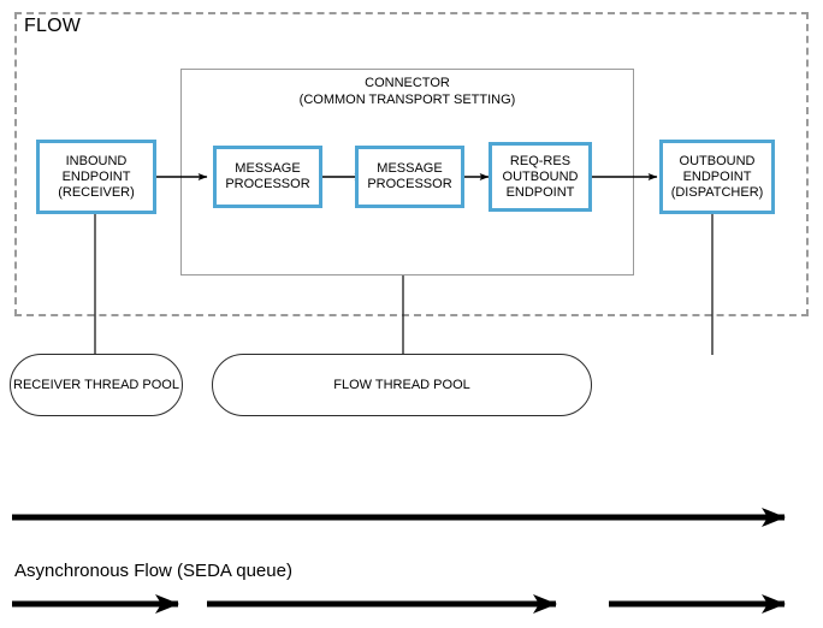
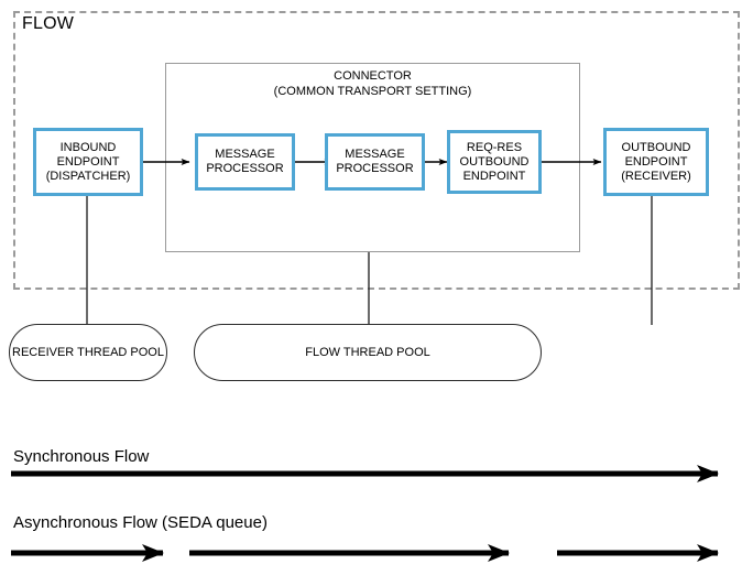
  FLOW
  CONNECTOR
  (COMMON TRANSPORT SETTING)
  INBOUND
  ENDPOINT
- (RECEIVER)
+ (DISPATCHER)
  MESSAGE
  PROCESSOR
  MESSAGE
  PROCESSOR
  REQ-RES
  OUTBOUND
  ENDPOINT
  OUTBOUND
  ENDPOINT
- (DISPATCHER)
+ (RECEIVER)
  RECEIVER THREAD POOL
  FLOW THREAD POOL
+ Synchronous Flow
  Asynchronous Flow (SEDA queue)
